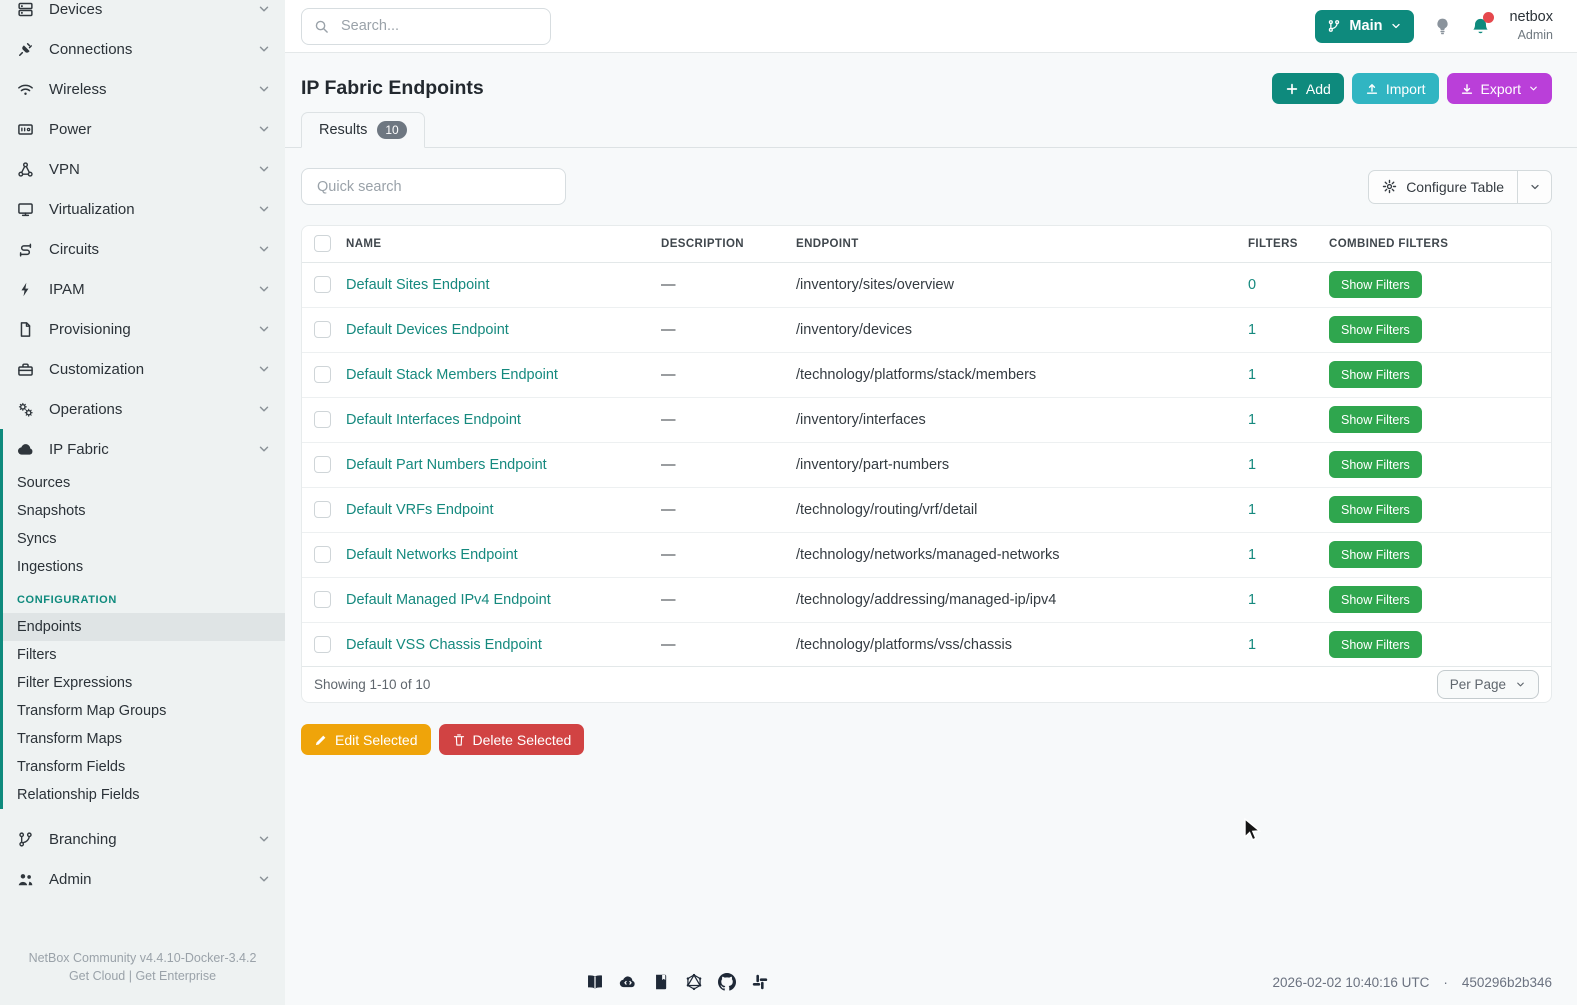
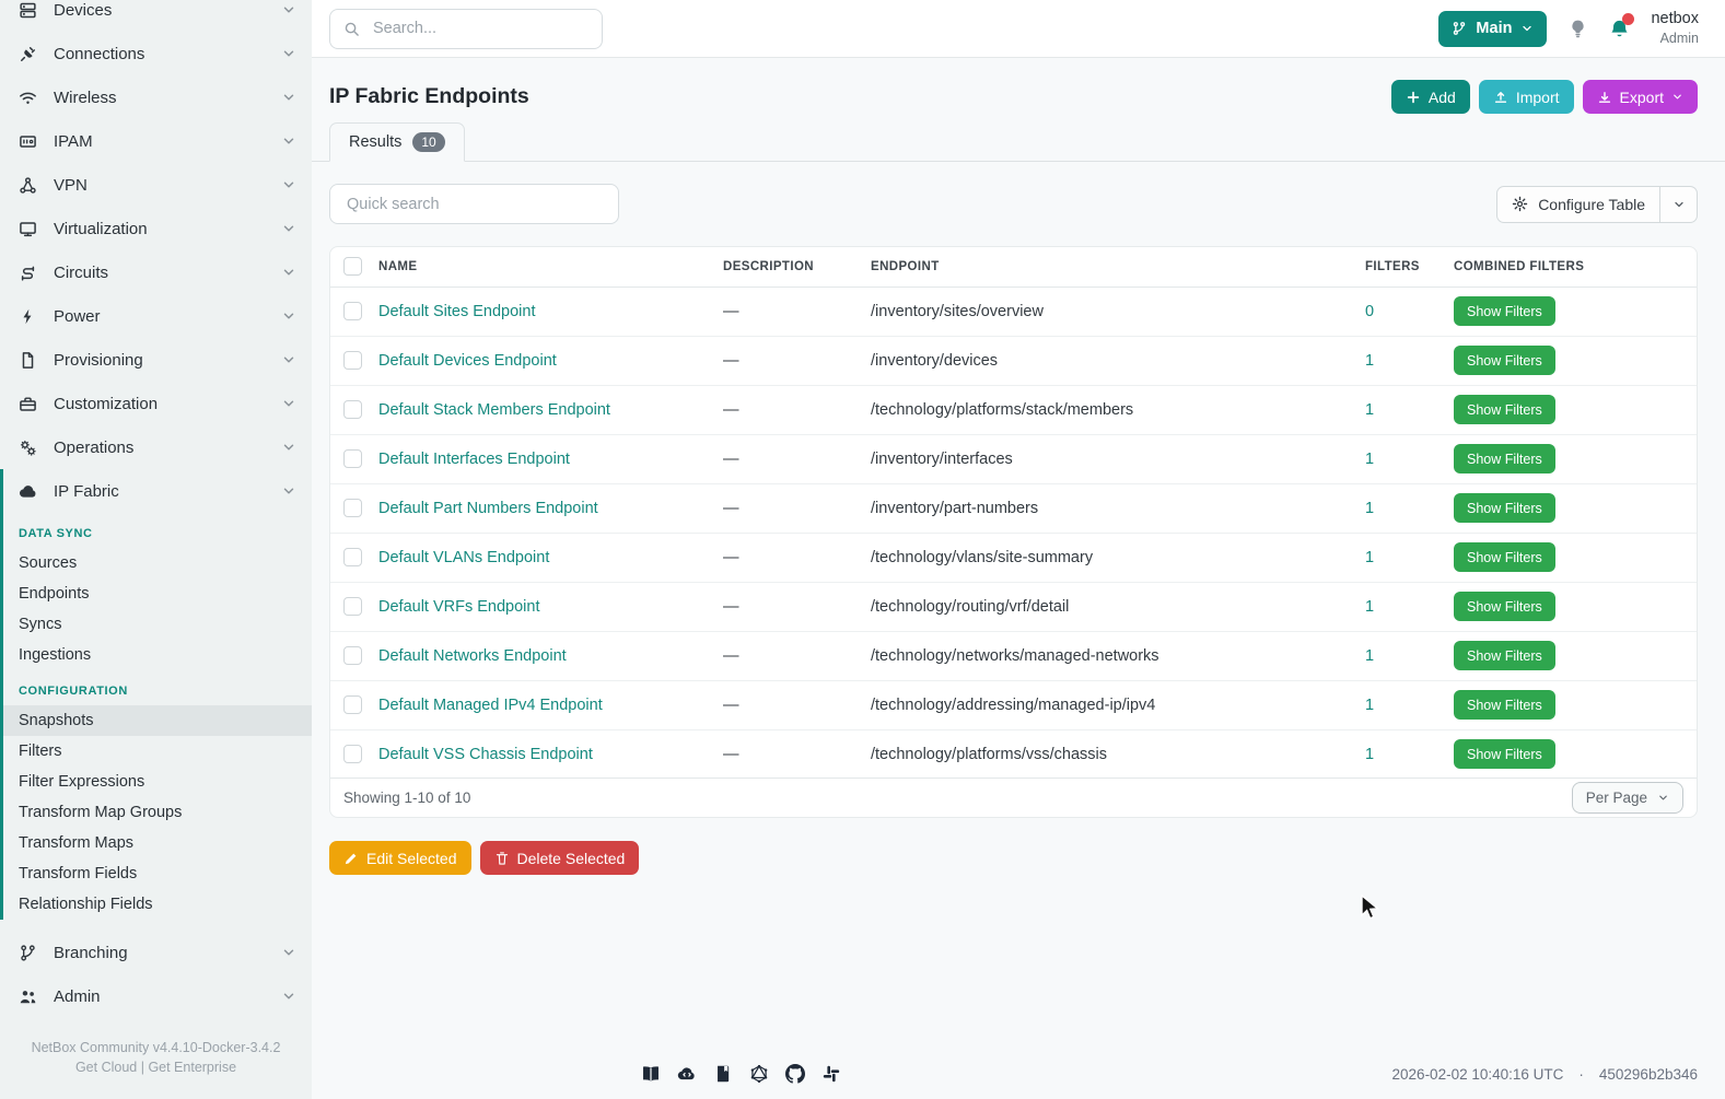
  Devices
  Connections
  Wireless
- Power
+ IPAM
  VPN
  Virtualization
  Circuits
- IPAM
+ Power
  Provisioning
  Customization
  Operations
  IP Fabric
+ DATA SYNC
  Sources
- Snapshots
+ Endpoints
  Syncs
  Ingestions
  CONFIGURATION
- Endpoints
+ Snapshots
  Filters
  Filter Expressions
  Transform Map Groups
  Transform Maps
  Transform Fields
  Relationship Fields
  Branching
  Admin
  NetBox Community v4.4.10-Docker-3.4.2
  Get Cloud | Get Enterprise
  Search...
  Main
  netbox
  Admin
  IP Fabric Endpoints
  Add
  Import
  Export
  Results
  10
  Quick search
  Configure Table
  	NAME	DESCRIPTION	ENDPOINT	FILTERS	COMBINED FILTERS
  	Default Sites Endpoint	—	/inventory/sites/overview	0	Show Filters
  	Default Devices Endpoint	—	/inventory/devices	1	Show Filters
  	Default Stack Members Endpoint	—	/technology/platforms/stack/members	1	Show Filters
  	Default Interfaces Endpoint	—	/inventory/interfaces	1	Show Filters
  	Default Part Numbers Endpoint	—	/inventory/part-numbers	1	Show Filters
+ 	Default VLANs Endpoint	—	/technology/vlans/site-summary	1	Show Filters
  	Default VRFs Endpoint	—	/technology/routing/vrf/detail	1	Show Filters
  	Default Networks Endpoint	—	/technology/networks/managed-networks	1	Show Filters
  	Default Managed IPv4 Endpoint	—	/technology/addressing/managed-ip/ipv4	1	Show Filters
  	Default VSS Chassis Endpoint	—	/technology/platforms/vss/chassis	1	Show Filters
  Showing 1-10 of 10
  Per Page
  Edit Selected
  Delete Selected
  2026-02-02 10:40:16 UTC
  ·
  450296b2b346
